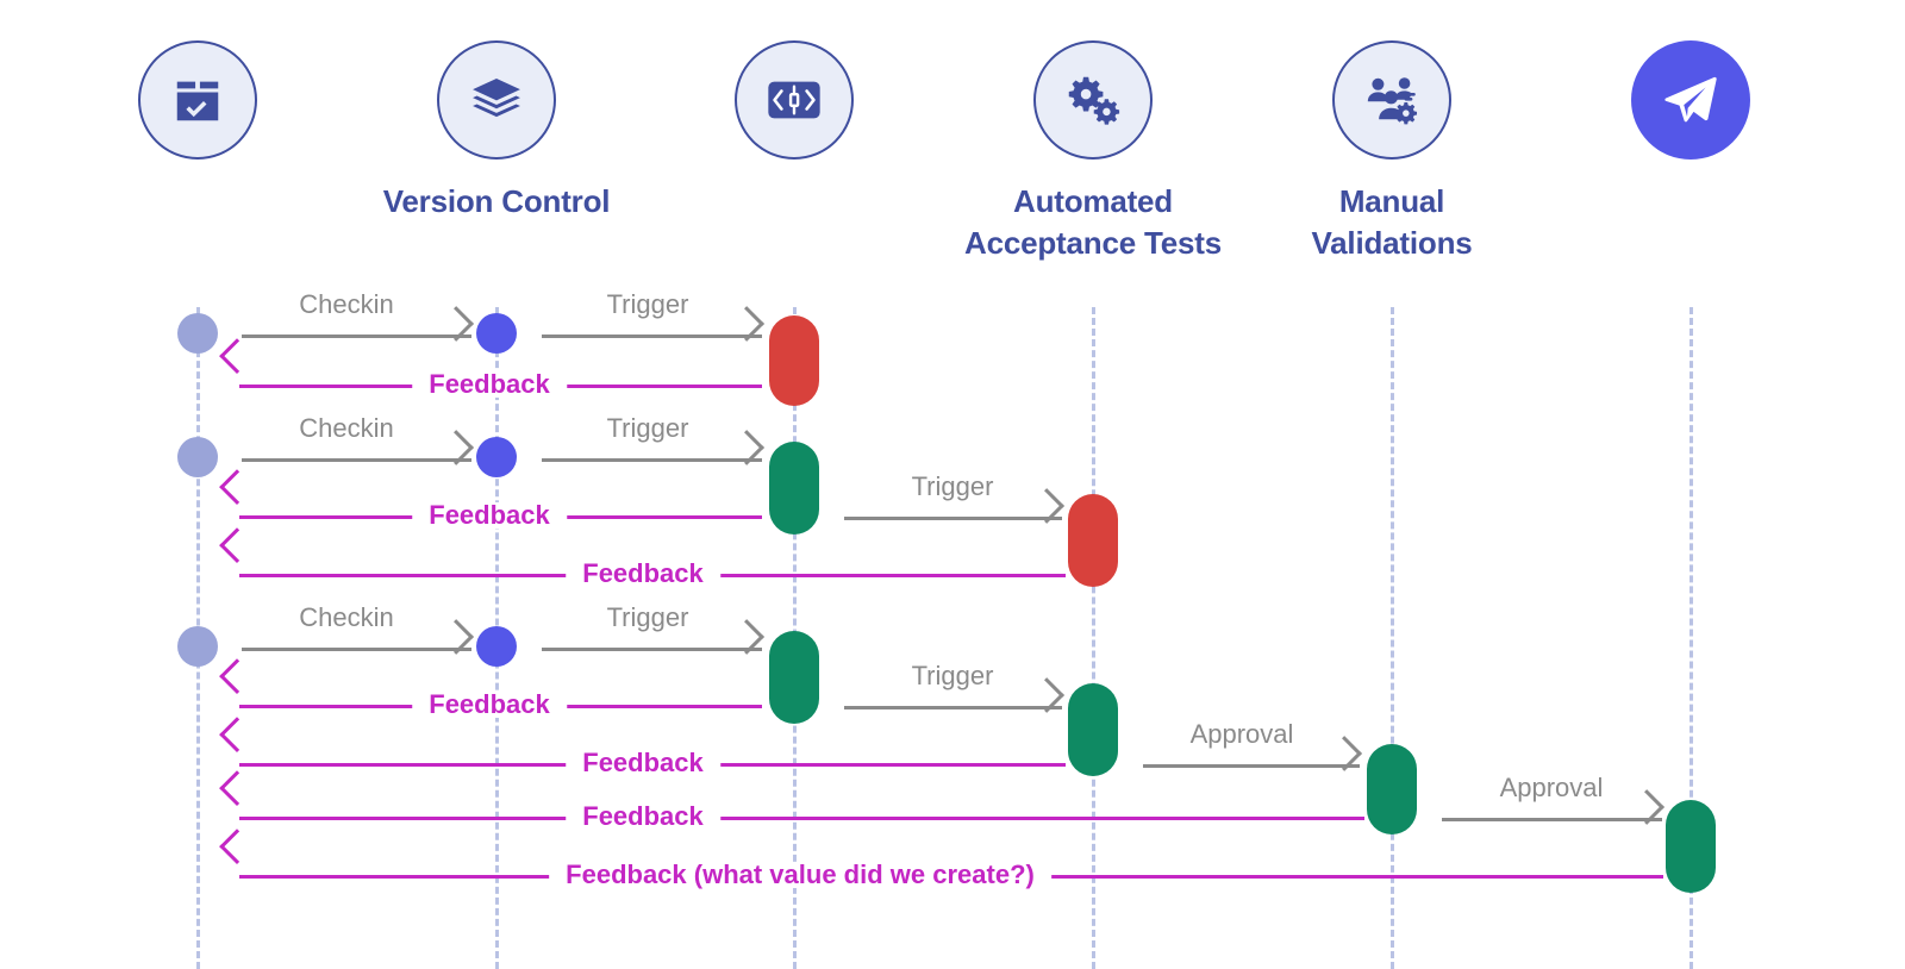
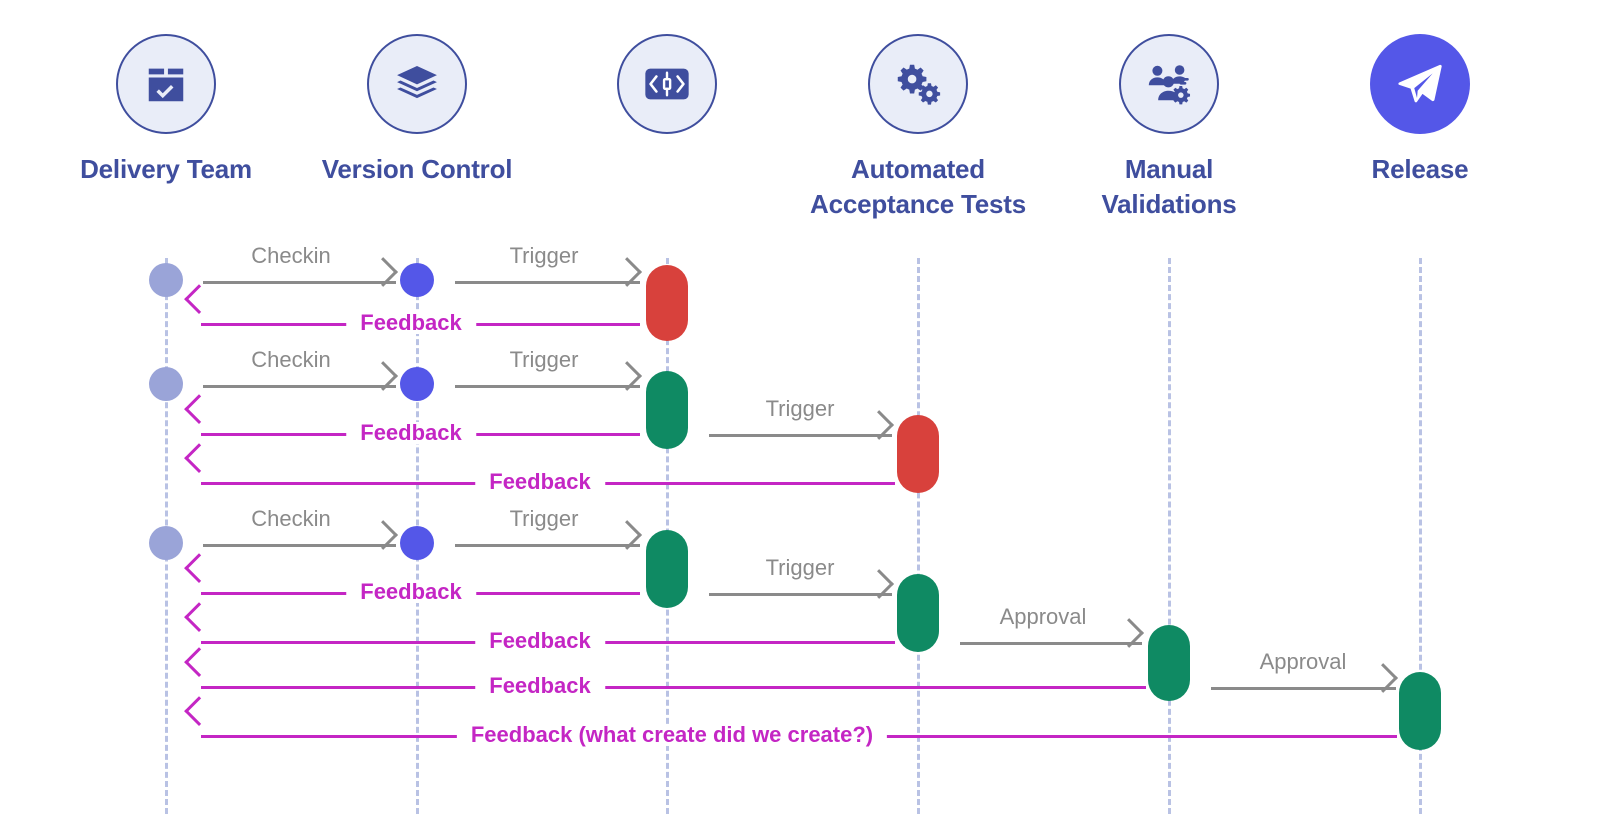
+ Delivery Team
  Version Control
  Automated
  Acceptance Tests
  Manual
  Validations
+ Release
  Checkin
  Trigger
  Feedback
  Checkin
  Trigger
  Feedback
  Trigger
  Feedback
  Checkin
  Trigger
  Feedback
  Trigger
  Feedback
  Approval
  Feedback
  Approval
- Feedback (what value did we create?)
+ Feedback (what create did we create?)
